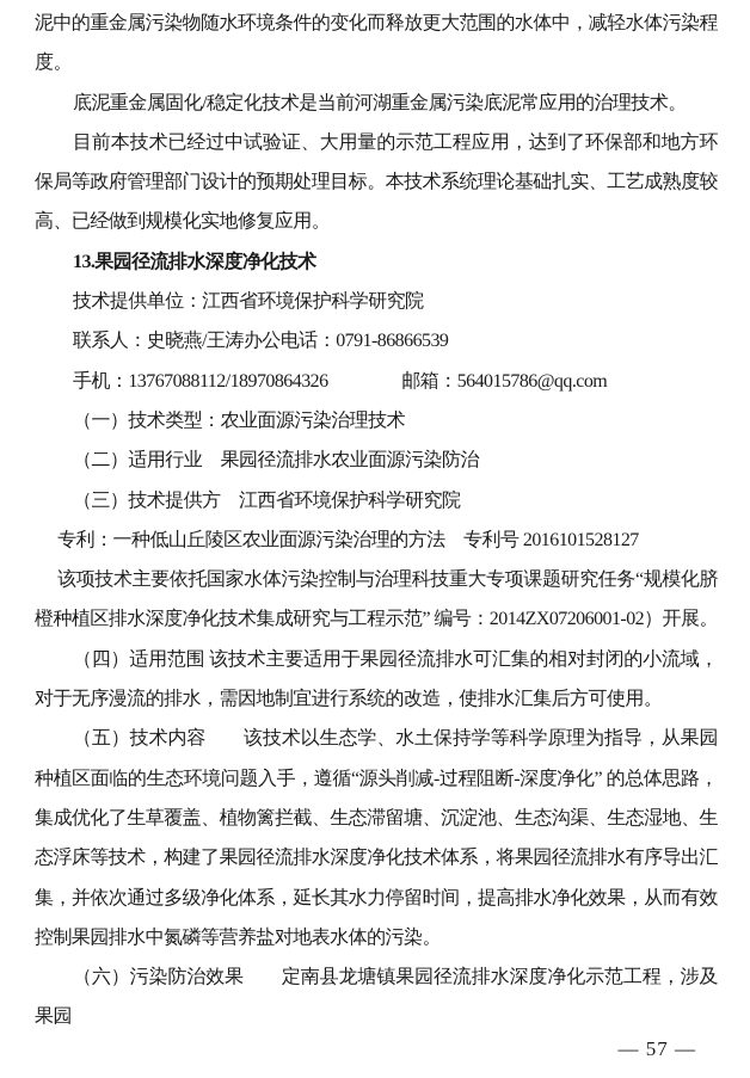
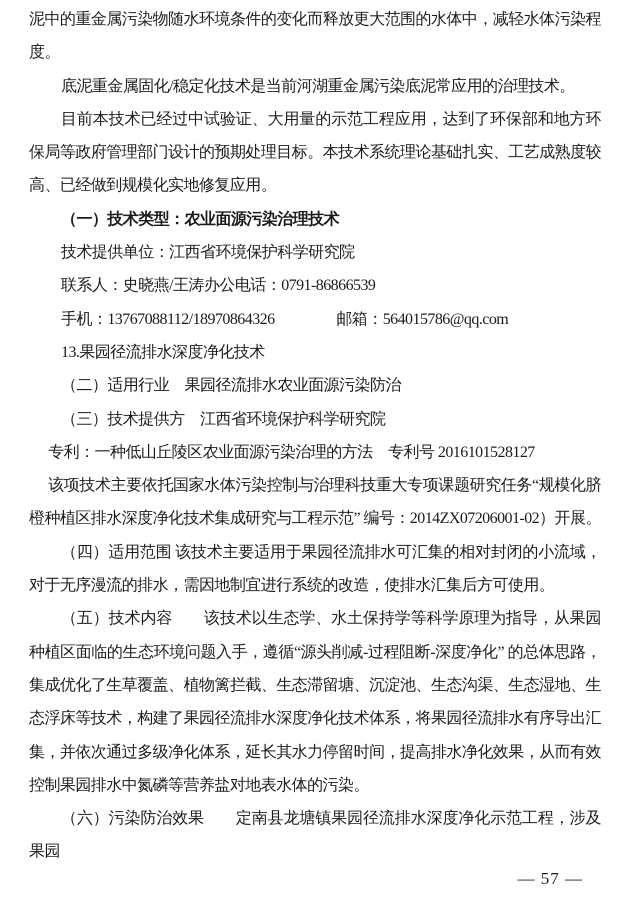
  泥中的重金属污染物随水环境条件的变化而释放更大范围的水体中，减轻水体污染程度。
  底泥重金属固化/稳定化技术是当前河湖重金属污染底泥常应用的治理技术。
  目前本技术已经过中试验证、大用量的示范工程应用，达到了环保部和地方环保局等政府管理部门设计的预期处理目标。本技术系统理论基础扎实、工艺成熟度较高、已经做到规模化实地修复应用。
- 13.果园径流排水深度净化技术
+ （一）技术类型：农业面源污染治理技术
  技术提供单位：江西省环境保护科学研究院
  联系人：史晓燕/王涛办公电话：0791-86866539
  手机：13767088112/18970864326 邮箱：564015786@qq.com
- （一）技术类型：农业面源污染治理技术
+ 13.果园径流排水深度净化技术
  （二）适用行业 果园径流排水农业面源污染防治
  （三）技术提供方 江西省环境保护科学研究院
  专利：一种低山丘陵区农业面源污染治理的方法 专利号 2016101528127
  该项技术主要依托国家水体污染控制与治理科技重大专项课题研究任务“规模化脐橙种植区排水深度净化技术集成研究与工程示范” 编号：2014ZX07206001-02）开展。
  （四）适用范围 该技术主要适用于果园径流排水可汇集的相对封闭的小流域，对于无序漫流的排水，需因地制宜进行系统的改造，使排水汇集后方可使用。
  （五）技术内容 该技术以生态学、水土保持学等科学原理为指导，从果园种植区面临的生态环境问题入手，遵循“源头削减-过程阻断-深度净化” 的总体思路，集成优化了生草覆盖、植物篱拦截、生态滞留塘、沉淀池、生态沟渠、生态湿地、生态浮床等技术，构建了果园径流排水深度净化技术体系，将果园径流排水有序导出汇集，并依次通过多级净化体系，延长其水力停留时间，提高排水净化效果，从而有效控制果园排水中氮磷等营养盐对地表水体的污染。
  （六）污染防治效果 定南县龙塘镇果园径流排水深度净化示范工程，涉及果园
  — 57 —
